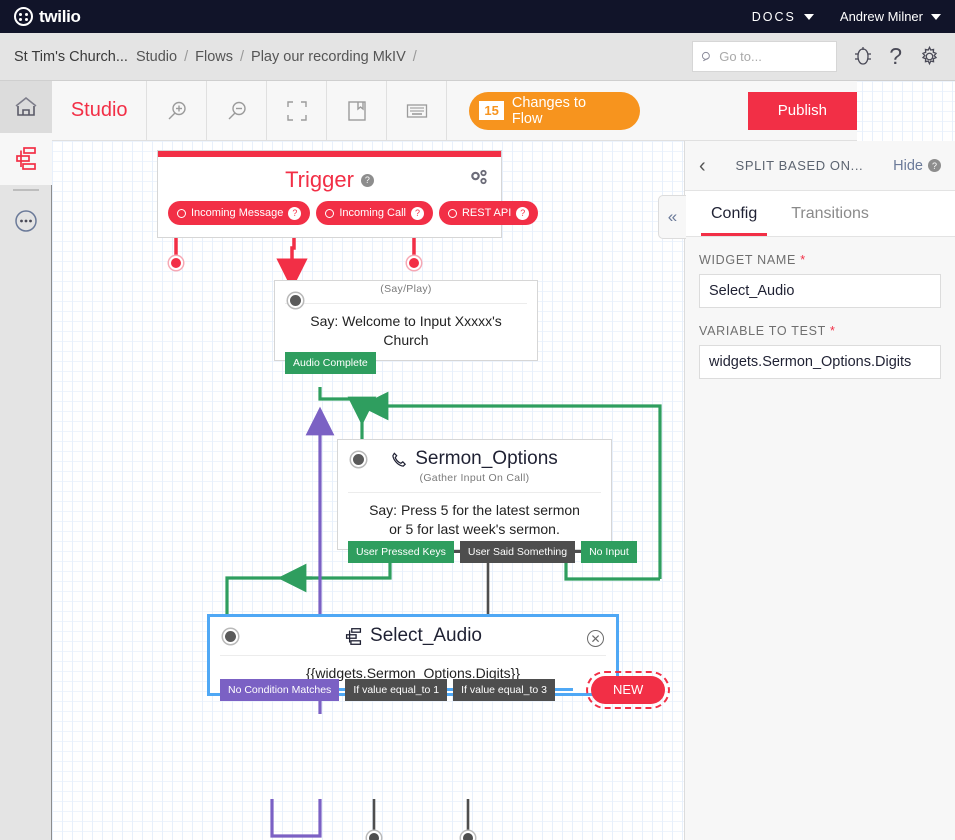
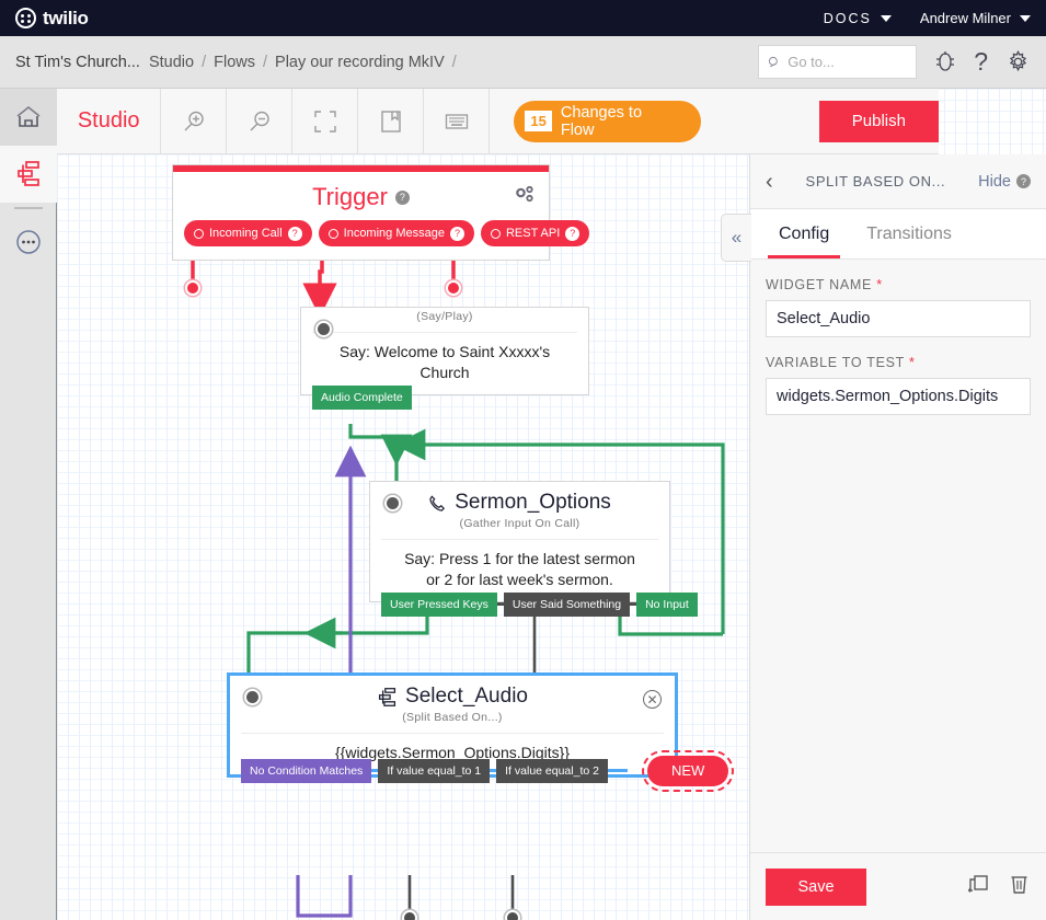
  twilio
  DOCS
  Andrew Milner
  St Tim's Church...
  Studio
  /
  Flows
  /
  Play our recording MkIV
  /
  Go to...
  ?
  Trigger
  ?
- Incoming Message
+ Incoming Call
  ?
- Incoming Call
+ Incoming Message
  ?
  REST API
  ?
  (Say/Play)
- Say: Welcome to Input Xxxxx's Church
+ Say: Welcome to Saint Xxxxx's Church
  Audio Complete
  Sermon_Options
  (Gather Input On Call)
- Say: Press 5 for the latest sermon
+ Say: Press 1 for the latest sermon
- or 5 for last week's sermon.
+ or 2 for last week's sermon.
  User Pressed Keys
  User Said Something
  No Input
  Select_Audio
  ✕
+ (Split Based On...)
  {{widgets.Sermon_Options.Digits}}
  No Condition Matches
  If value equal_to 1
- If value equal_to 3
+ If value equal_to 2
  NEW
  Studio
  15
  Changes to Flow
  Publish
  «
  ‹
  SPLIT BASED ON...
  Hide
  ?
  Config
  Transitions
  WIDGET NAME *
  Select_Audio
  VARIABLE TO TEST *
  widgets.Sermon_Options.Digits
+ Save
